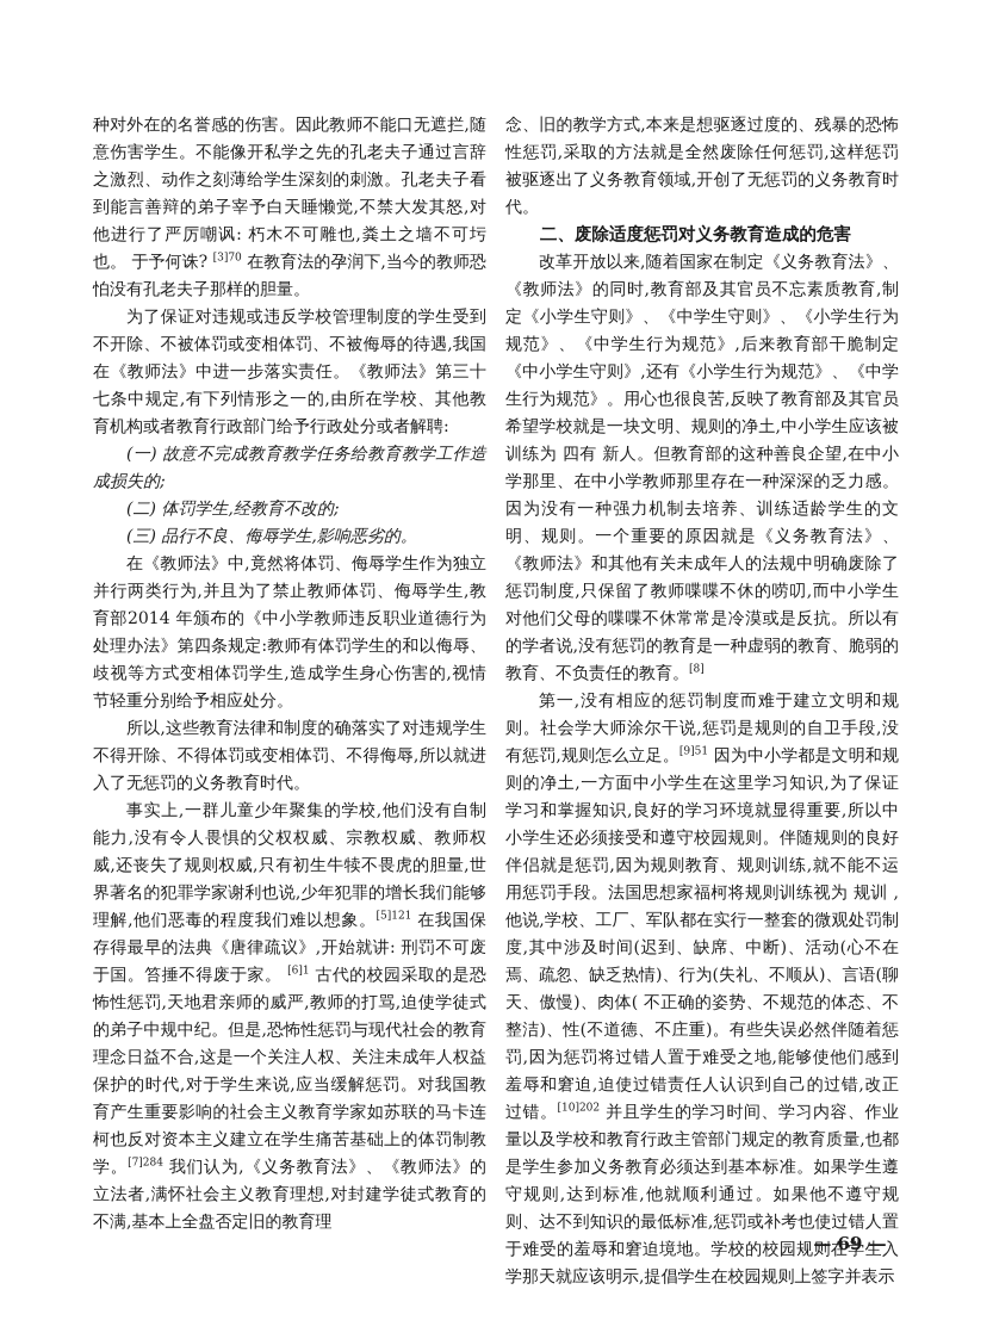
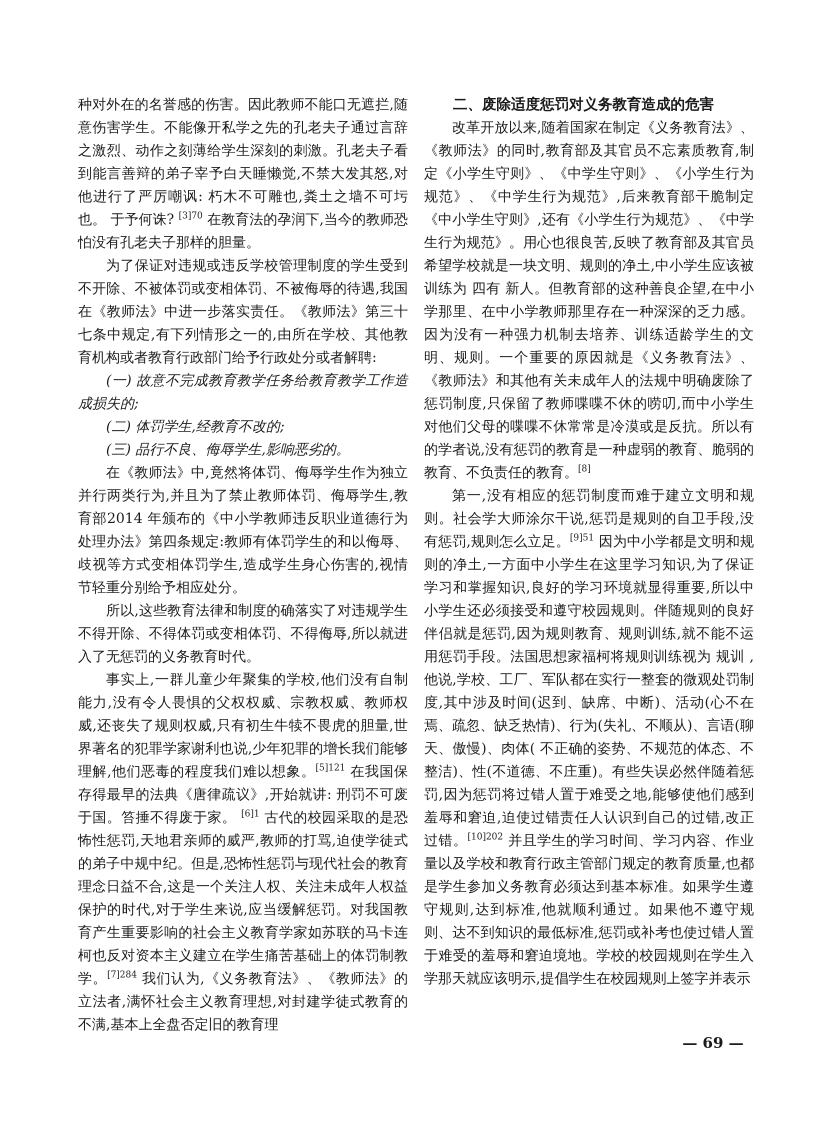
  种对外在的名誉感的伤害。因此教师不能口无遮拦,随意伤害学生。不能像开私学之先的孔老夫子通过言辞之激烈、动作之刻薄给学生深刻的刺激。孔老夫子看到能言善辩的弟子宰予白天睡懒觉,不禁大发其怒,对他进行了严厉嘲讽: 朽木不可雕也,粪土之墙不可圬也。 于予何诛? [3]70 在教育法的孕润下,当今的教师恐怕没有孔老夫子那样的胆量。
  为了保证对违规或违反学校管理制度的学生受到不开除、不被体罚或变相体罚、不被侮辱的待遇,我国在《教师法》中进一步落实责任。《教师法》第三十七条中规定,有下列情形之一的,由所在学校、其他教育机构或者教育行政部门给予行政处分或者解聘:
  (一) 故意不完成教育教学任务给教育教学工作造成损失的;
  (二) 体罚学生,经教育不改的;
  (三) 品行不良、侮辱学生,影响恶劣的。
  在《教师法》中,竟然将体罚、侮辱学生作为独立并行两类行为,并且为了禁止教师体罚、侮辱学生,教育部2014 年颁布的《中小学教师违反职业道德行为处理办法》第四条规定:教师有体罚学生的和以侮辱、歧视等方式变相体罚学生,造成学生身心伤害的,视情节轻重分别给予相应处分。
  所以,这些教育法律和制度的确落实了对违规学生不得开除、不得体罚或变相体罚、不得侮辱,所以就进入了无惩罚的义务教育时代。
  事实上,一群儿童少年聚集的学校,他们没有自制能力,没有令人畏惧的父权权威、宗教权威、教师权威,还丧失了规则权威,只有初生牛犊不畏虎的胆量,世界著名的犯罪学家谢利也说,少年犯罪的增长我们能够理解,他们恶毒的程度我们难以想象。[5]121 在我国保存得最早的法典《唐律疏议》,开始就讲: 刑罚不可废于国。笞捶不得废于家。 [6]1 古代的校园采取的是恐怖性惩罚,天地君亲师的威严,教师的打骂,迫使学徒式的弟子中规中纪。但是,恐怖性惩罚与现代社会的教育理念日益不合,这是一个关注人权、关注未成年人权益保护的时代,对于学生来说,应当缓解惩罚。对我国教育产生重要影响的社会主义教育学家如苏联的马卡连柯也反对资本主义建立在学生痛苦基础上的体罚制教学。[7]284 我们认为,《义务教育法》、《教师法》的立法者,满怀社会主义教育理想,对封建学徒式教育的不满,基本上全盘否定旧的教育理
- 念、旧的教学方式,本来是想驱逐过度的、残暴的恐怖性惩罚,采取的方法就是全然废除任何惩罚,这样惩罚被驱逐出了义务教育领域,开创了无惩罚的义务教育时代。
  二、废除适度惩罚对义务教育造成的危害
  改革开放以来,随着国家在制定《义务教育法》、《教师法》的同时,教育部及其官员不忘素质教育,制定《小学生守则》、《中学生守则》、《小学生行为规范》、《中学生行为规范》,后来教育部干脆制定《中小学生守则》,还有《小学生行为规范》、《中学生行为规范》。用心也很良苦,反映了教育部及其官员希望学校就是一块文明、规则的净土,中小学生应该被训练为 四有 新人。但教育部的这种善良企望,在中小学那里、在中小学教师那里存在一种深深的乏力感。因为没有一种强力机制去培养、训练适龄学生的文明、规则。一个重要的原因就是《义务教育法》、《教师法》和其他有关未成年人的法规中明确废除了惩罚制度,只保留了教师喋喋不休的唠叨,而中小学生对他们父母的喋喋不休常常是冷漠或是反抗。所以有的学者说,没有惩罚的教育是一种虚弱的教育、脆弱的教育、不负责任的教育。[8]
  第一,没有相应的惩罚制度而难于建立文明和规则。社会学大师涂尔干说,惩罚是规则的自卫手段,没有惩罚,规则怎么立足。[9]51 因为中小学都是文明和规则的净土,一方面中小学生在这里学习知识,为了保证学习和掌握知识,良好的学习环境就显得重要,所以中小学生还必须接受和遵守校园规则。伴随规则的良好伴侣就是惩罚,因为规则教育、规则训练,就不能不运用惩罚手段。法国思想家福柯将规则训练视为 规训 ,他说,学校、工厂、军队都在实行一整套的微观处罚制度,其中涉及时间(迟到、缺席、中断)、活动(心不在焉、疏忽、缺乏热情)、行为(失礼、不顺从)、言语(聊天、傲慢)、肉体( 不正确的姿势、不规范的体态、不整洁)、性(不道德、不庄重)。有些失误必然伴随着惩罚,因为惩罚将过错人置于难受之地,能够使他们感到羞辱和窘迫,迫使过错责任人认识到自己的过错,改正过错。[10]202 并且学生的学习时间、学习内容、作业量以及学校和教育行政主管部门规定的教育质量,也都是学生参加义务教育必须达到基本标准。如果学生遵守规则,达到标准,他就顺利通过。如果他不遵守规则、达不到知识的最低标准,惩罚或补考也使过错人置于难受的羞辱和窘迫境地。学校的校园规则在学生入学那天就应该明示,提倡学生在校园规则上签字并表示
  — 69 —
